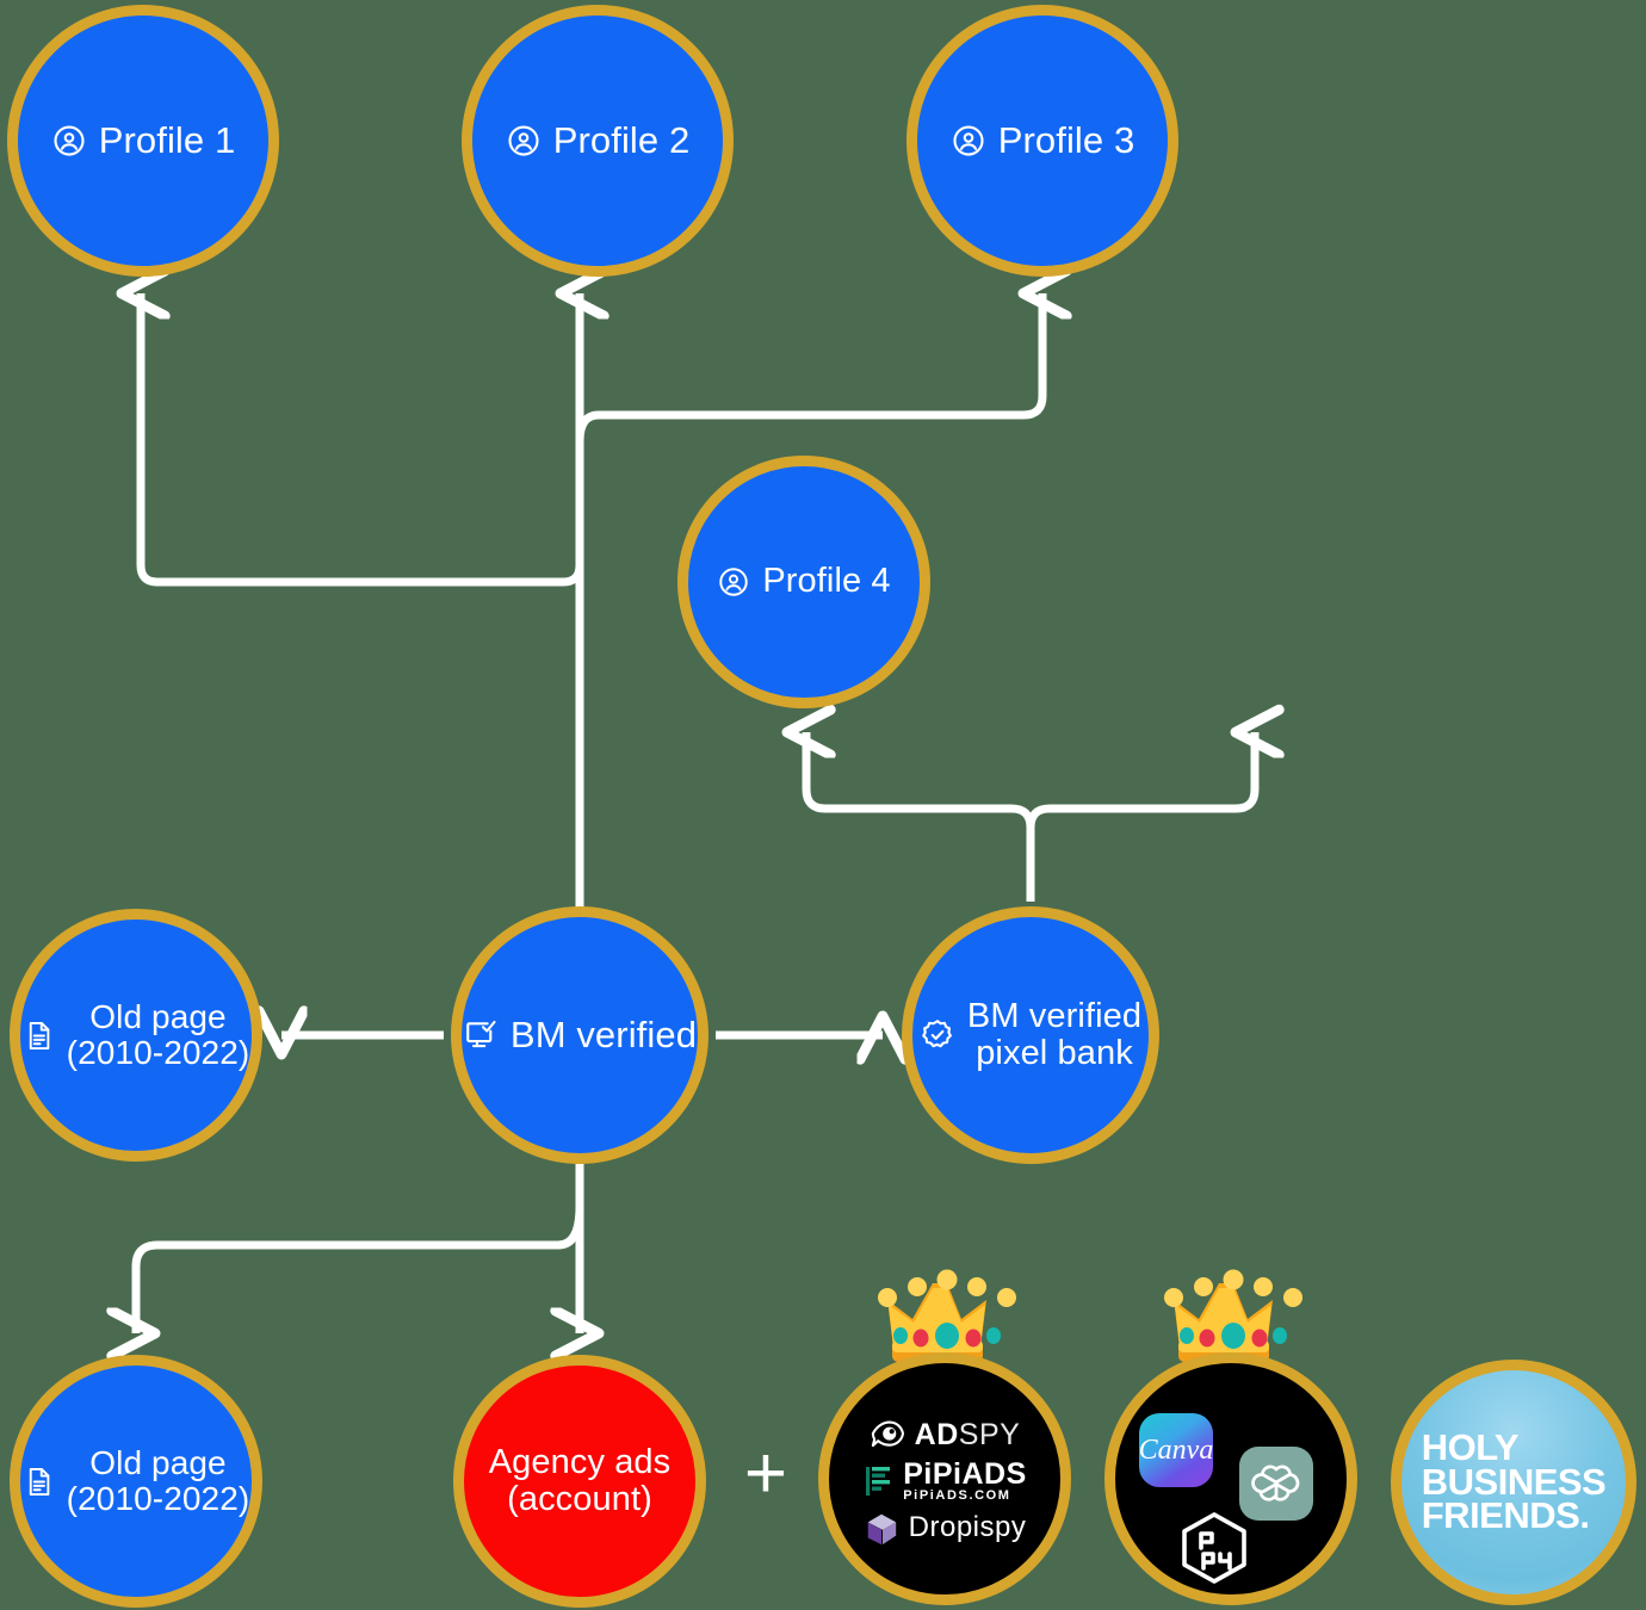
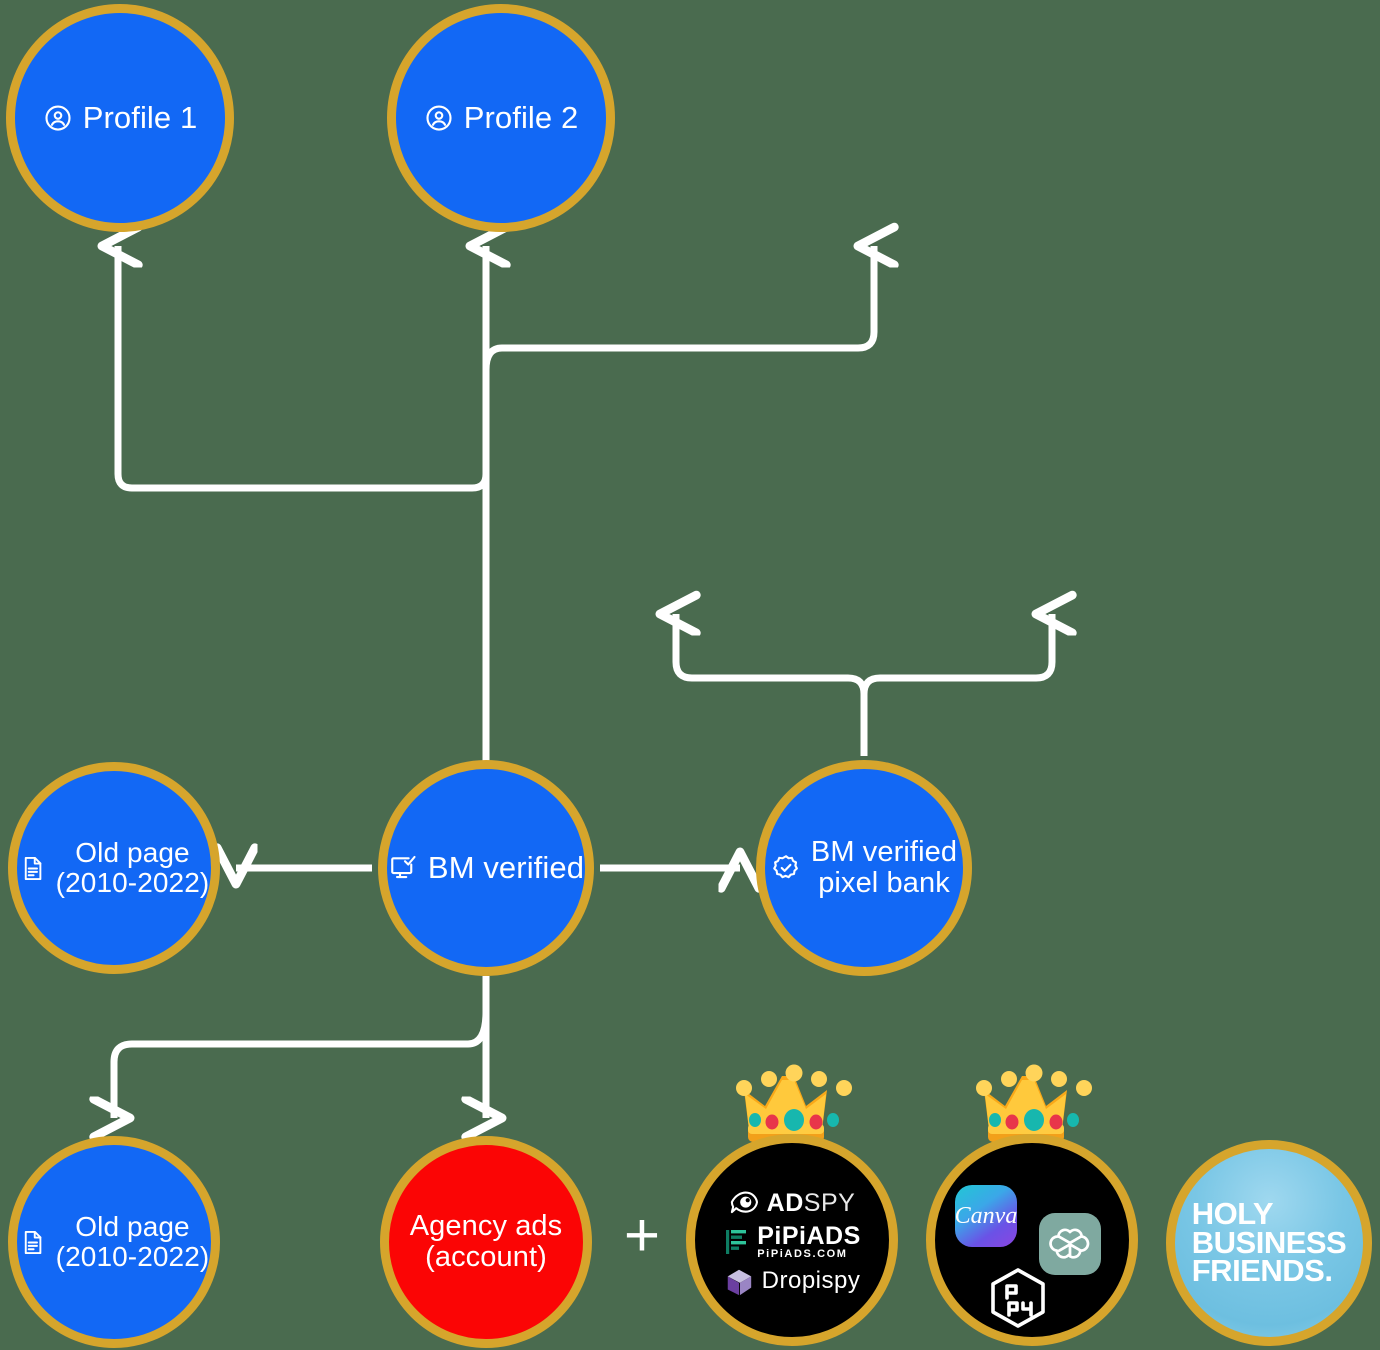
  Profile 1
  Profile 2
- Profile 3
- Profile 4
  Old page
  (2010-2022)
  BM verified
  BM verified
  pixel bank
  Old page
  (2010-2022)
  Agency ads
  (account)
  +
  ADSPY
  PiPiADS
  PiPiADS.COM
  Dropispy
  Canva
  HOLY
  BUSINESS
  FRIENDS.
